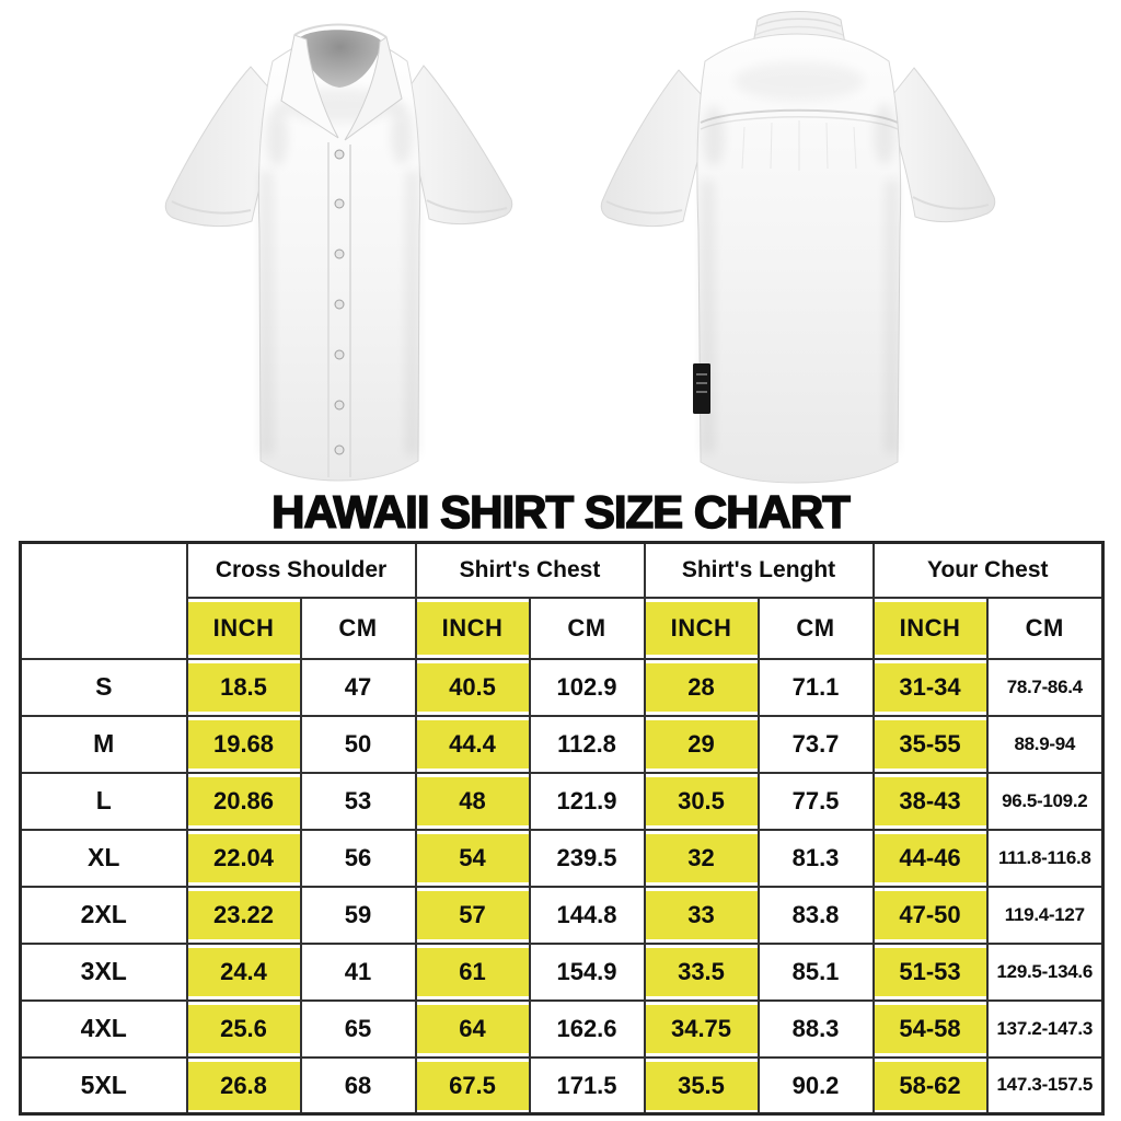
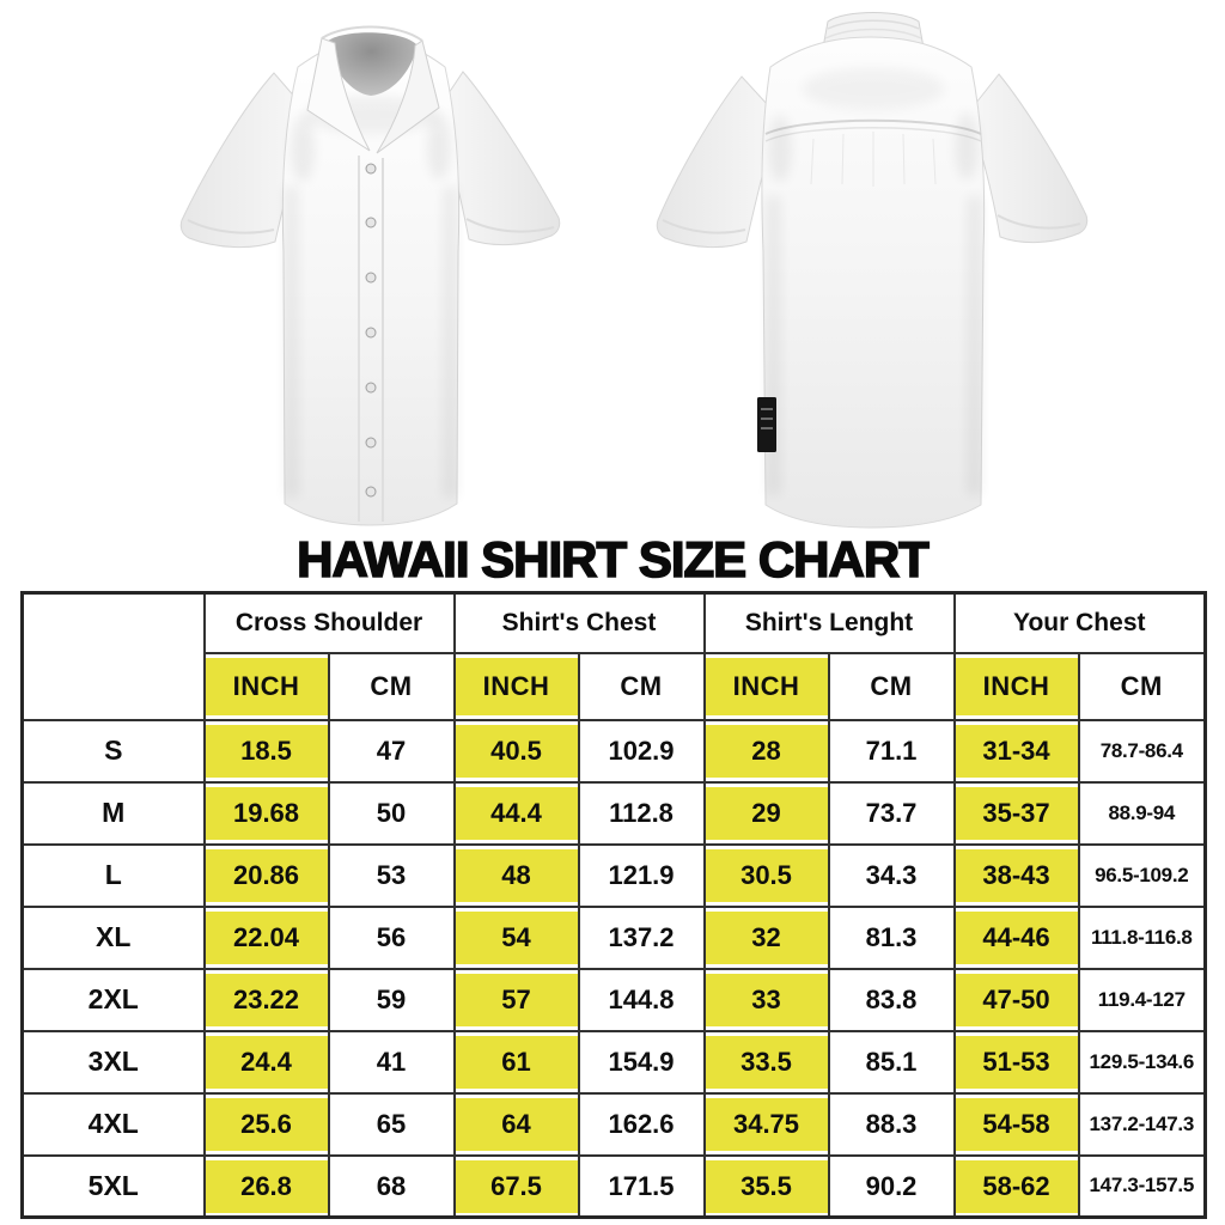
  HAWAII SHIRT SIZE CHART
  	Cross Shoulder	Shirt's Chest	Shirt's Lenght	Your Chest
  INCH	CM	INCH	CM	INCH	CM	INCH	CM
  S	18.5	47	40.5	102.9	28	71.1	31-34	78.7-86.4
- M	19.68	50	44.4	112.8	29	73.7	35-55	88.9-94
+ M	19.68	50	44.4	112.8	29	73.7	35-37	88.9-94
- L	20.86	53	48	121.9	30.5	77.5	38-43	96.5-109.2
+ L	20.86	53	48	121.9	30.5	34.3	38-43	96.5-109.2
- XL	22.04	56	54	239.5	32	81.3	44-46	111.8-116.8
+ XL	22.04	56	54	137.2	32	81.3	44-46	111.8-116.8
  2XL	23.22	59	57	144.8	33	83.8	47-50	119.4-127
  3XL	24.4	41	61	154.9	33.5	85.1	51-53	129.5-134.6
  4XL	25.6	65	64	162.6	34.75	88.3	54-58	137.2-147.3
  5XL	26.8	68	67.5	171.5	35.5	90.2	58-62	147.3-157.5
